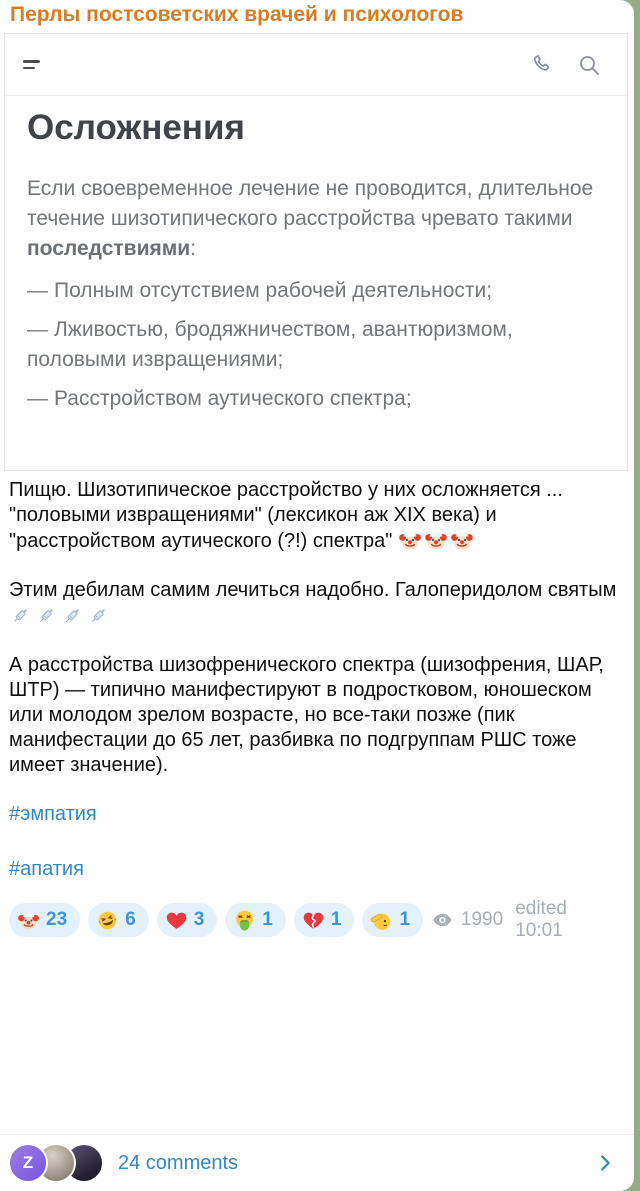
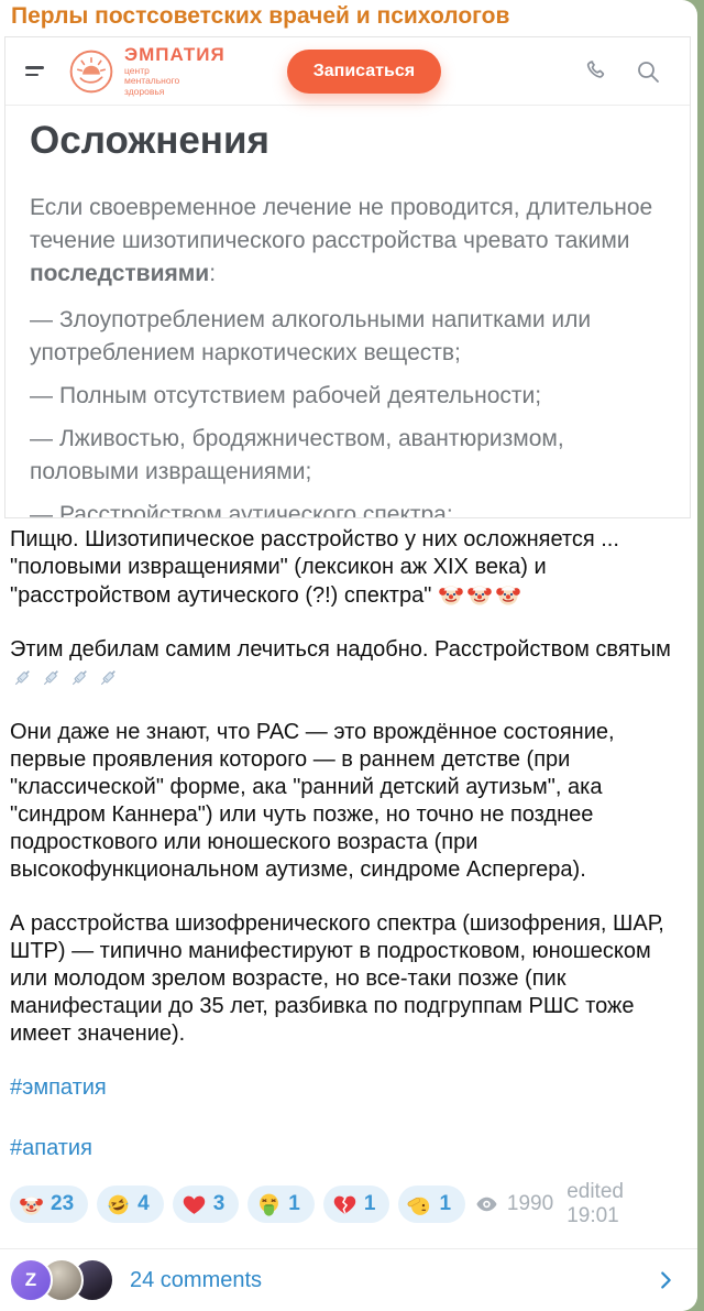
  Перлы постсоветских врачей и психологов
+ ЭМПАТИЯ
+ центр ментального здоровья
+ Записаться
  Осложнения
  Если своевременное лечение не проводится, длительное течение шизотипического расстройства чревато такими последствиями:
+ — Злоупотреблением алкогольными напитками или употреблением наркотических веществ;
  — Полным отсутствием рабочей деятельности;
  — Лживостью, бродяжничеством, авантюризмом, половыми извращениями;
  — Расстройством аутического спектра;
  Пищю. Шизотипическое расстройство у них осложняется ... "половыми извращениями" (лексикон аж XIX века) и "расстройством аутического (?!) спектра"
- Этим дебилам самим лечиться надобно. Галоперидолом святым
+ Этим дебилам самим лечиться надобно. Расстройством святым
+ Они даже не знают, что РАС — это врождённое состояние, первые проявления которого — в раннем детстве (при "классической" форме, ака "ранний детский аутизьм", ака "синдром Каннера") или чуть позже, но точно не позднее подросткового или юношеского возраста (при высокофункциональном аутизме, синдроме Аспергера).
- А расстройства шизофренического спектра (шизофрения, ШАР, ШТР) — типично манифестируют в подростковом, юношеском или молодом зрелом возрасте, но все-таки позже (пик манифестации до 65 лет, разбивка по подгруппам РШС тоже имеет значение).
+ А расстройства шизофренического спектра (шизофрения, ШАР, ШТР) — типично манифестируют в подростковом, юношеском или молодом зрелом возрасте, но все-таки позже (пик манифестации до 35 лет, разбивка по подгруппам РШС тоже имеет значение).
  #эмпатия
  #апатия
  23
- 6
+ 4
  3
  1
  1
  1
  1990
- edited 10:01
+ edited 19:01
  Z
  24 comments
